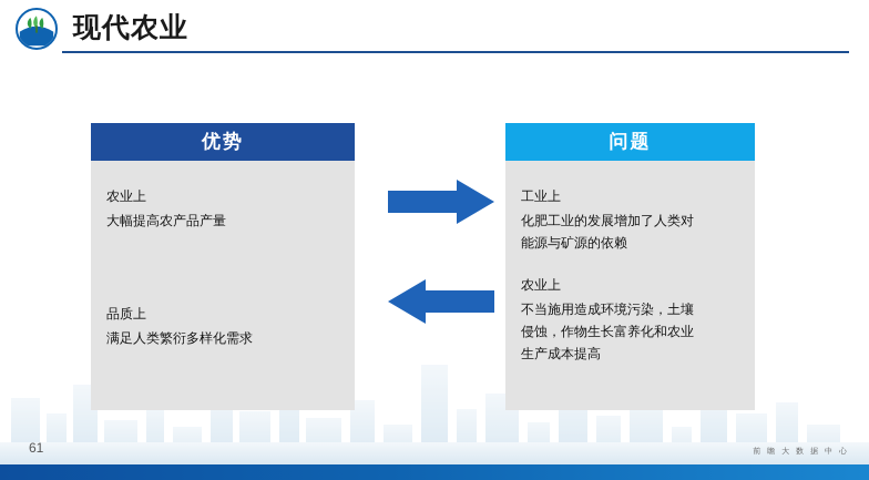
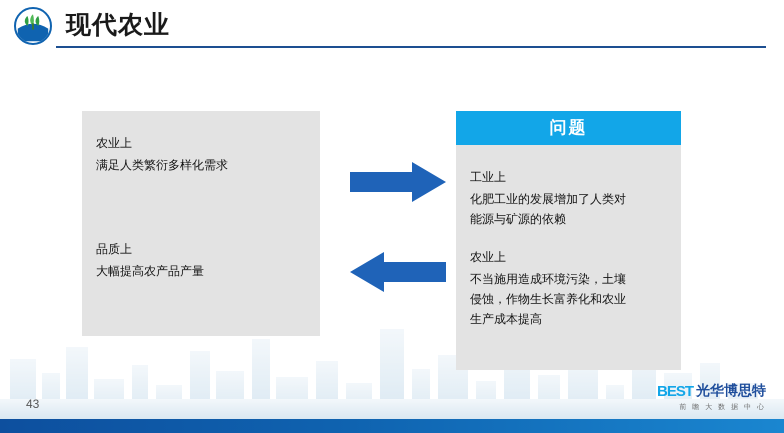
  现代农业
- 优势
  农业上
- 大幅提高农产品产量
+ 满足人类繁衍多样化需求
  品质上
- 满足人类繁衍多样化需求
+ 大幅提高农产品产量
  问题
  工业上
  化肥工业的发展增加了人类对
  能源与矿源的依赖
  农业上
  不当施用造成环境污染，土壤
  侵蚀，作物生长富养化和农业
  生产成本提高
- 61
+ 43
+ BEST
+ 光华博思特
